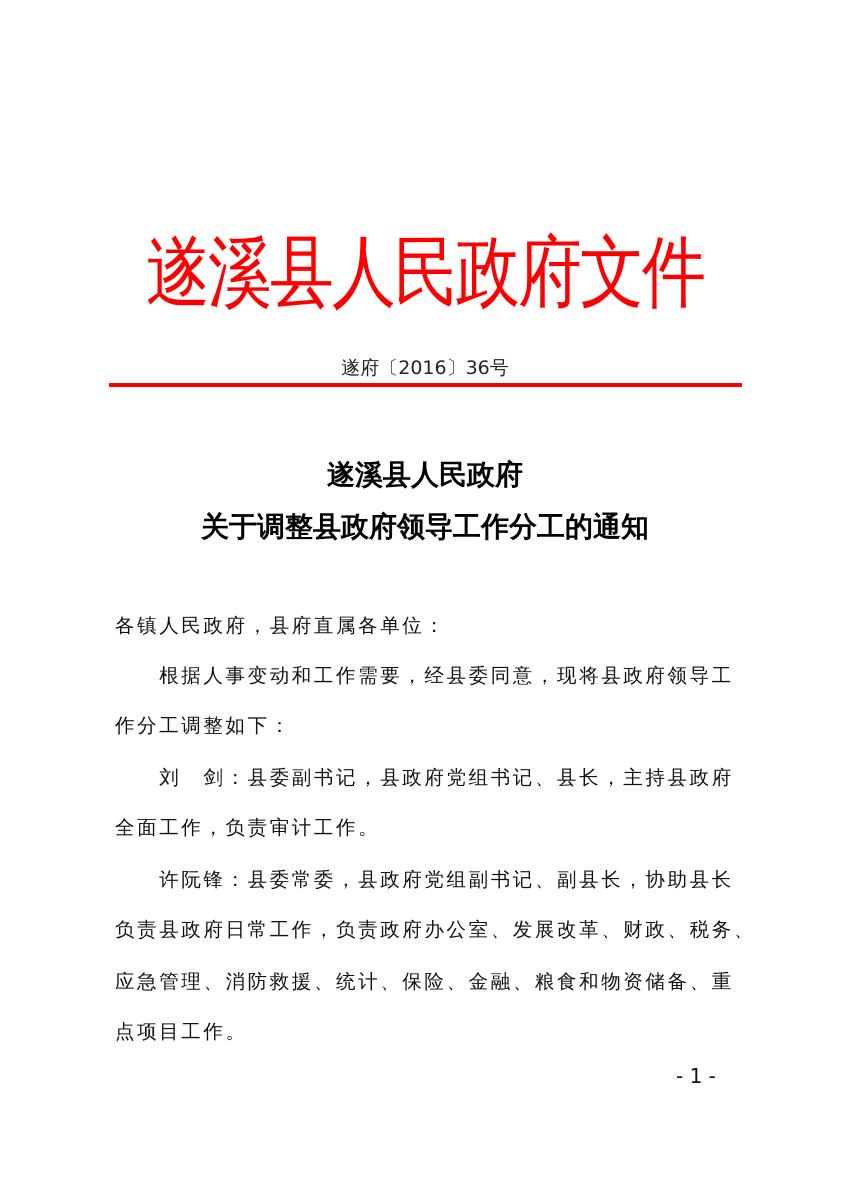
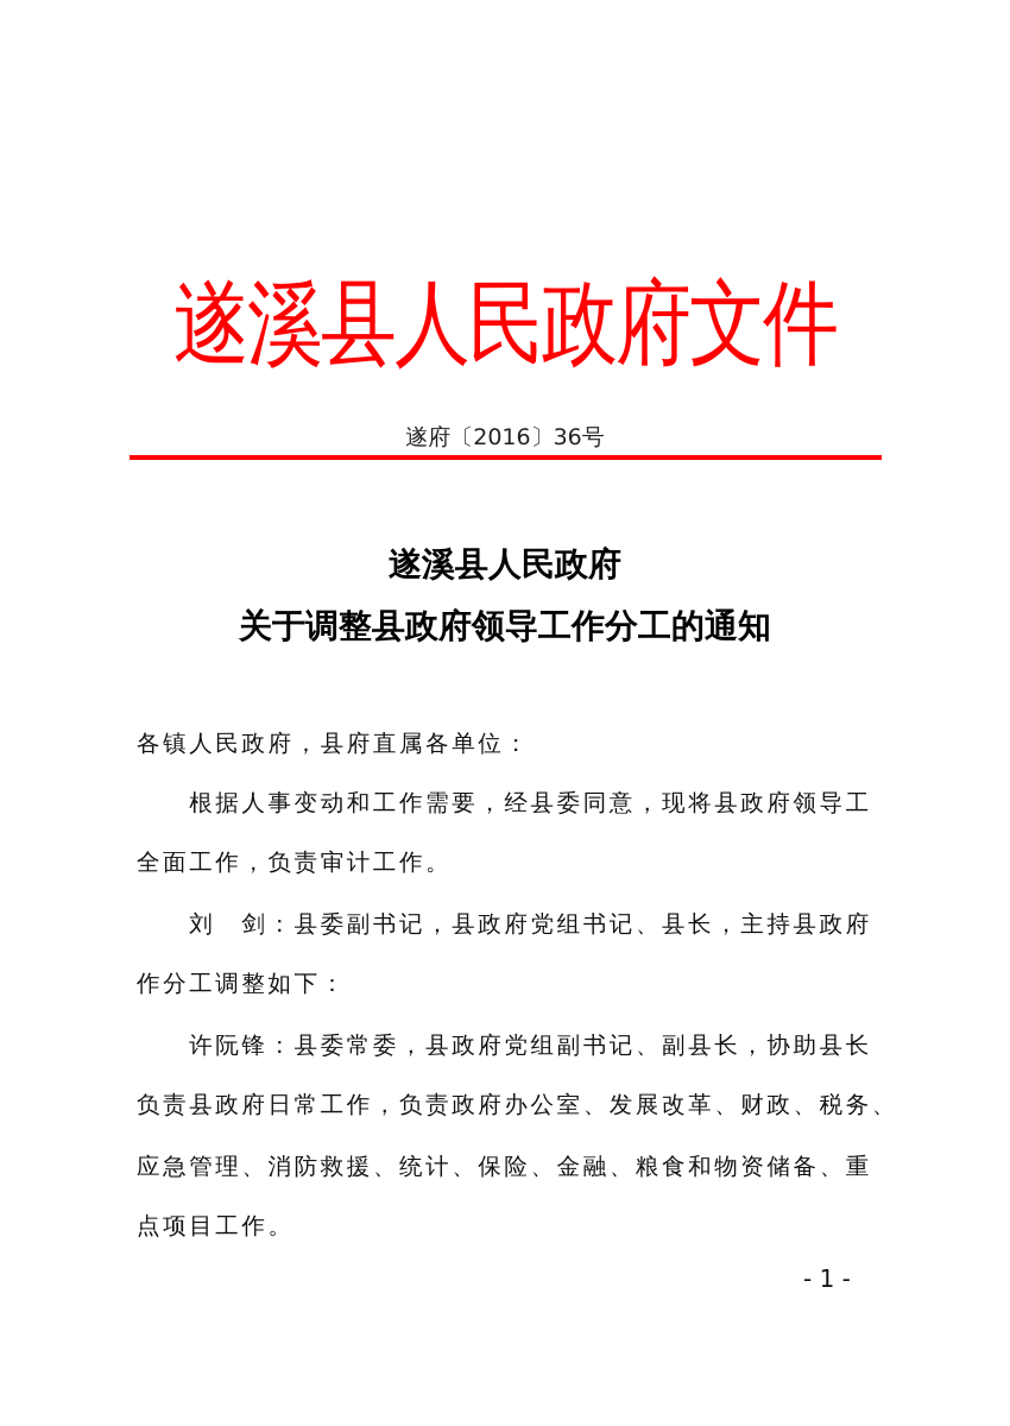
  遂溪县人民政府文件
  遂府〔2016〕36号
  遂溪县人民政府
  关于调整县政府领导工作分工的通知
  各镇人民政府，县府直属各单位：
  根据人事变动和工作需要，经县委同意，现将县政府领导工
- 作分工调整如下：
+ 全面工作，负责审计工作。
  刘 剑：县委副书记，县政府党组书记、县长，主持县政府
- 全面工作，负责审计工作。
+ 作分工调整如下：
  许阮锋：县委常委，县政府党组副书记、副县长，协助县长
  负责县政府日常工作，负责政府办公室、发展改革、财政、税务、
  应急管理、消防救援、统计、保险、金融、粮食和物资储备、重
  点项目工作。
  - 1 -
